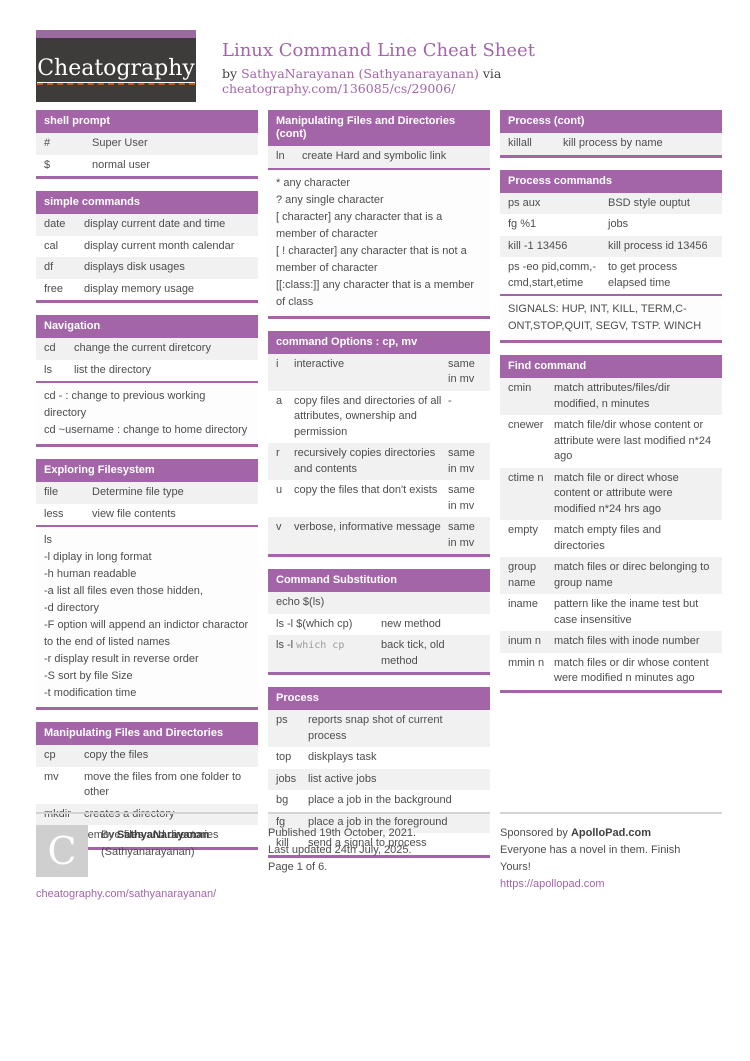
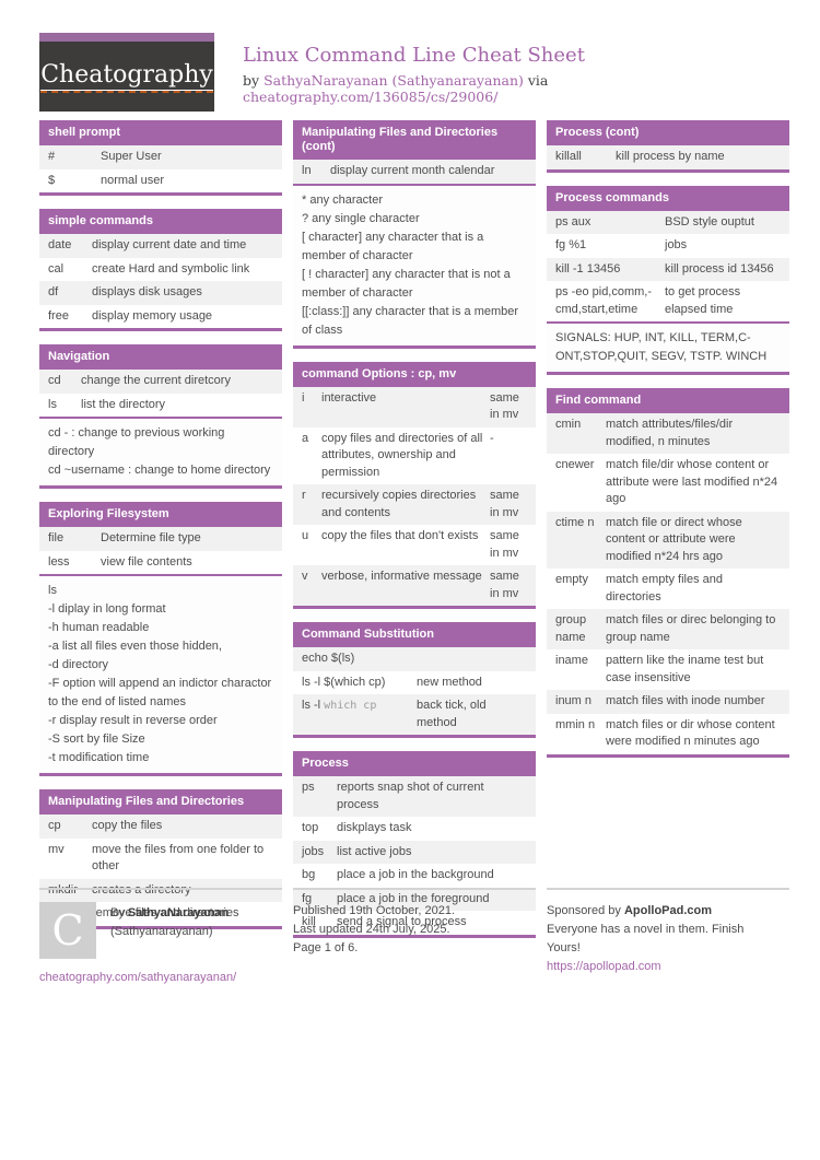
  Cheatography
  Linux Command Line Cheat Sheet
  by SathyaNarayanan (Sathyanarayanan) via cheatography.com/136085/cs/29006/
  shell prompt
  #
  Super User
  $
  normal user
  simple commands
  date
  display current date and time
  cal
- display current month calendar
+ create Hard and symbolic link
  df
  displays disk usages
  free
  display memory usage
  Navigation
  cd
  change the current diretcory
  ls
  list the directory
  cd - : change to previous working directory
  cd ~username : change to home directory
  Exploring Filesystem
  file
  Determine file type
  less
  view file contents
  ls
  -l diplay in long format
  -h human readable
  -a list all files even those hidden,
  -d directory
  -F option will append an indictor charactor to the end of listed names
  -r display result in reverse order
  -S sort by file Size
  -t modification time
  Manipulating Files and Directories
  cp
  copy the files
  mv
  move the files from one folder to other
  mkdir
  creates a directory
  emove files and directories
  Manipulating Files and Directories (cont)
  ln
- create Hard and symbolic link
+ display current month calendar
  * any character
  ? any single character
  [ character] any character that is a member of character
  [ ! character] any character that is not a member of character
  [[:class:]] any character that is a member of class
  command Options : cp, mv
  i
  interactive
  same in mv
  a
  copy files and directories of all attributes, ownership and permission
  -
  r
  recursively copies directories and contents
  same in mv
  u
  copy the files that don't exists
  same in mv
  v
  verbose, informative message
  same in mv
  Command Substitution
  echo $(ls)
  ls -l $(which cp)
  new method
  ls -l which cp
  back tick, old method
  Process
  ps
  reports snap shot of current process
  top
  diskplays task
  jobs
  list active jobs
  bg
  place a job in the background
  fg
  place a job in the foreground
  kill
  send a signal to process
  Process (cont)
  killall
  kill process by name
  Process commands
  ps aux
  BSD style ouptut
  fg %1
  jobs
  kill -1 13456
  kill process id 13456
  ps -eo pid,comm,-cmd,start,etime
  to get process elapsed time
  SIGNALS: HUP, INT, KILL, TERM,C-ONT,STOP,QUIT, SEGV, TSTP. WINCH
  Find command
  cmin
  match attributes/files/dir modified, n minutes
  cnewer
  match file/dir whose content or attribute were last modified n*24 ago
  ctime n
  match file or direct whose content or attribute were modified n*24 hrs ago
  empty
  match empty files and directories
  group name
  match files or direc belonging to group name
  iname
  pattern like the iname test but case insensitive
  inum n
  match files with inode number
  mmin n
  match files or dir whose content were modified n minutes ago
  C
  By SathyaNarayanan
  (Sathyanarayanan)
  cheatography.com/sathyanarayanan/
  Published 19th October, 2021.
  Last updated 24th July, 2025.
  Page 1 of 6.
  Sponsored by ApolloPad.com
  Everyone has a novel in them. Finish
  Yours!
  https://apollopad.com
